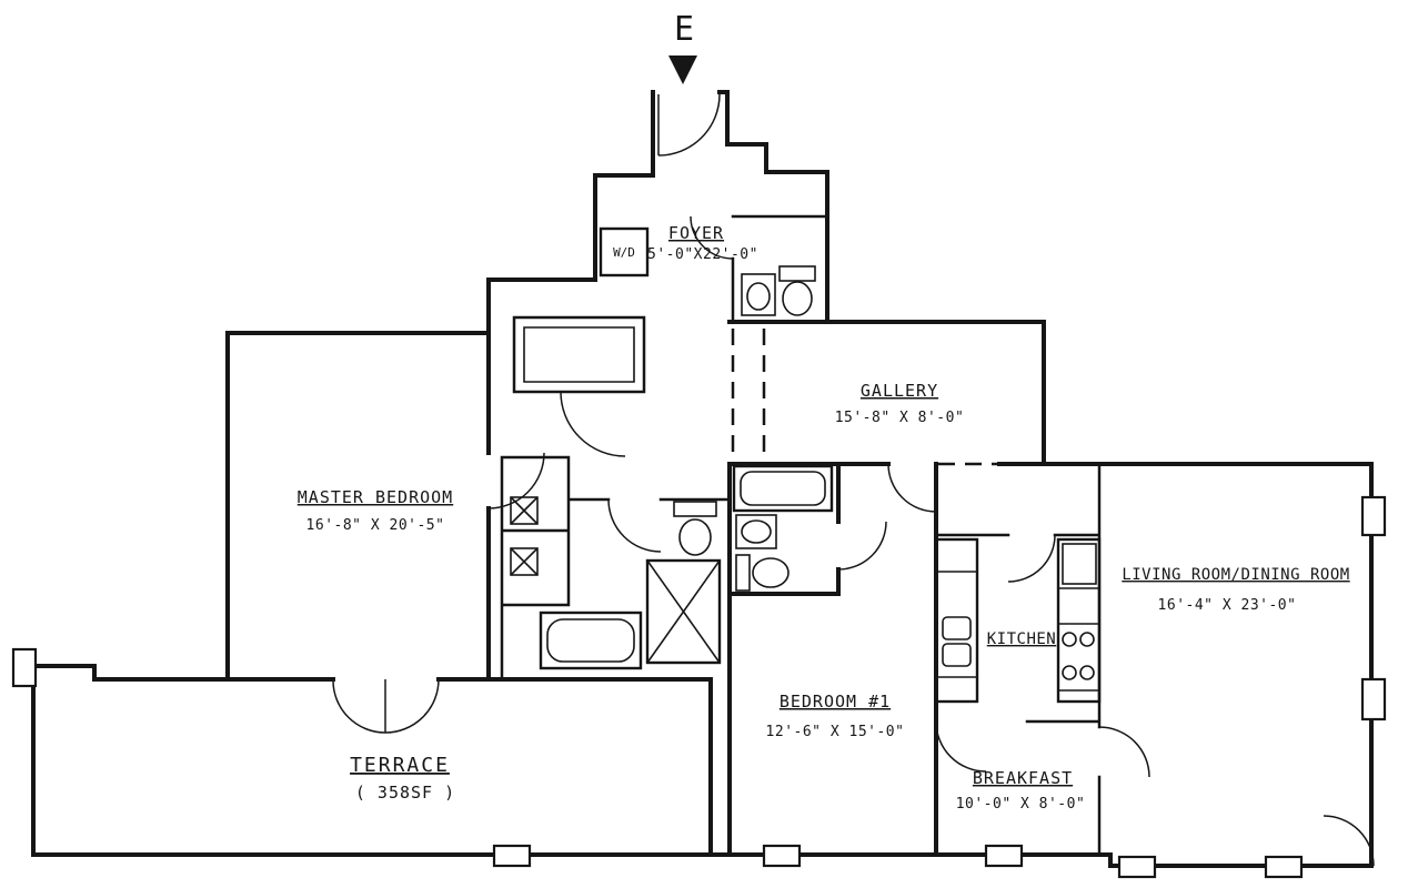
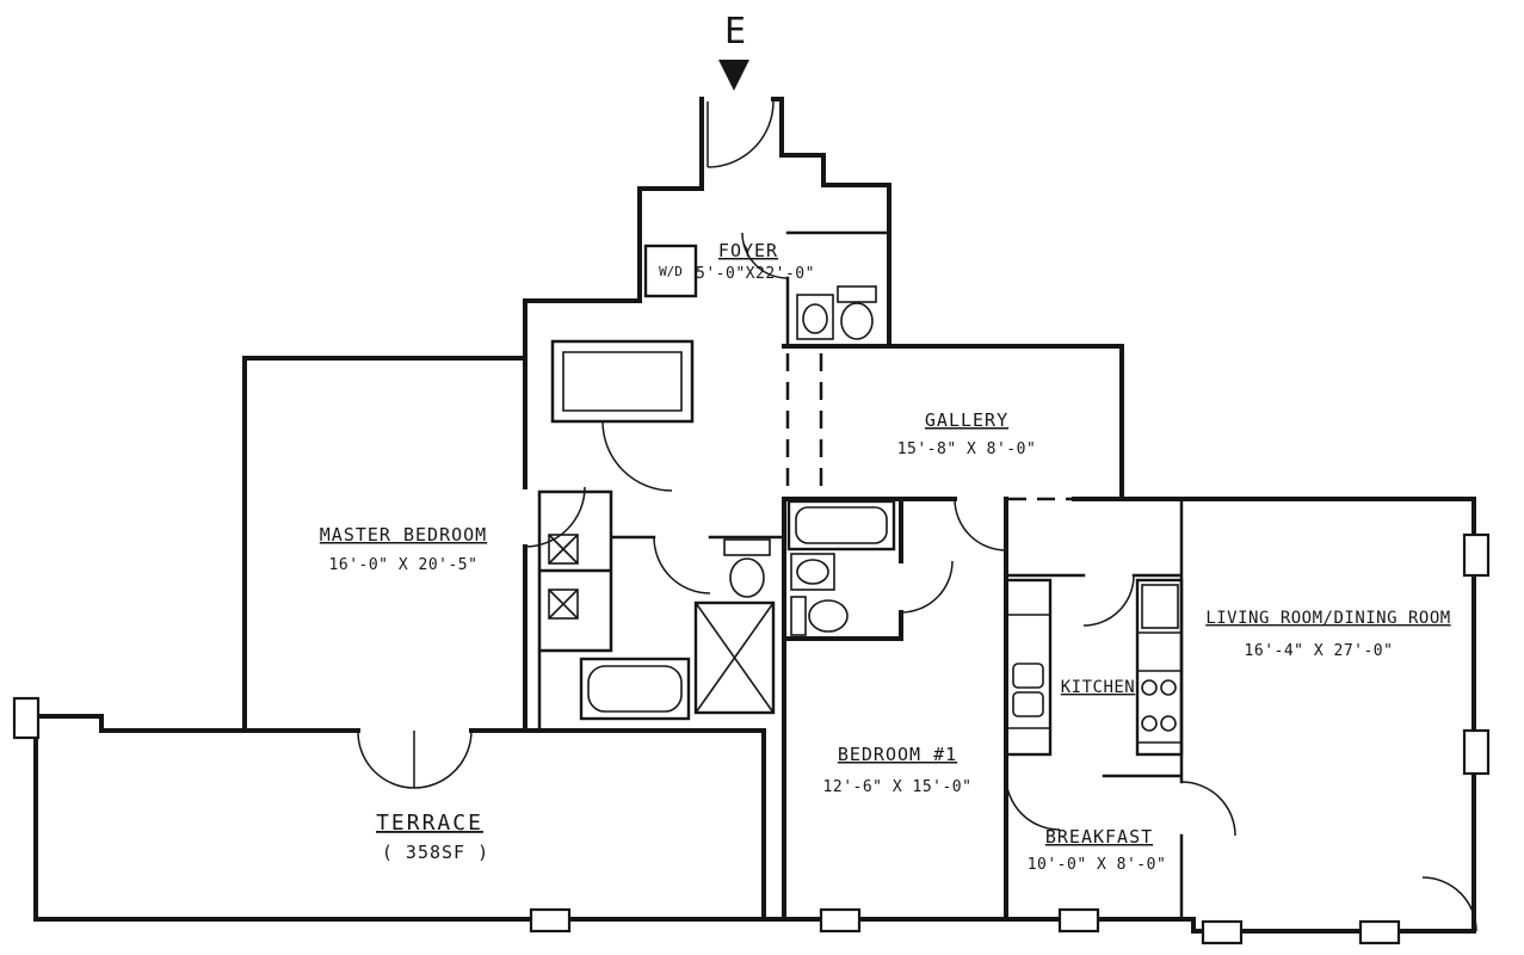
  W/D
  E
  FOYER
  5'-0"X22'-0"
  GALLERY
  15'-8" X 8'-0"
  MASTER BEDROOM
- 16'-8" X 20'-5"
+ 16'-0" X 20'-5"
  BEDROOM #1
  12'-6" X 15'-0"
  KITCHEN
  BREAKFAST
  10'-0" X 8'-0"
  LIVING ROOM/DINING ROOM
- 16'-4" X 23'-0"
+ 16'-4" X 27'-0"
  TERRACE
  ( 358SF )
